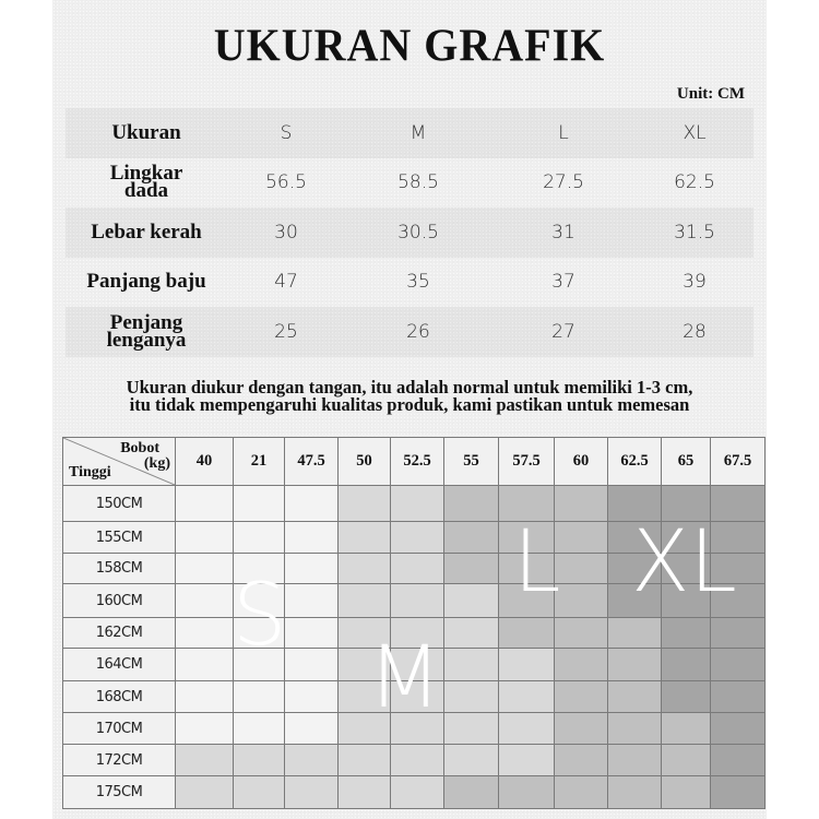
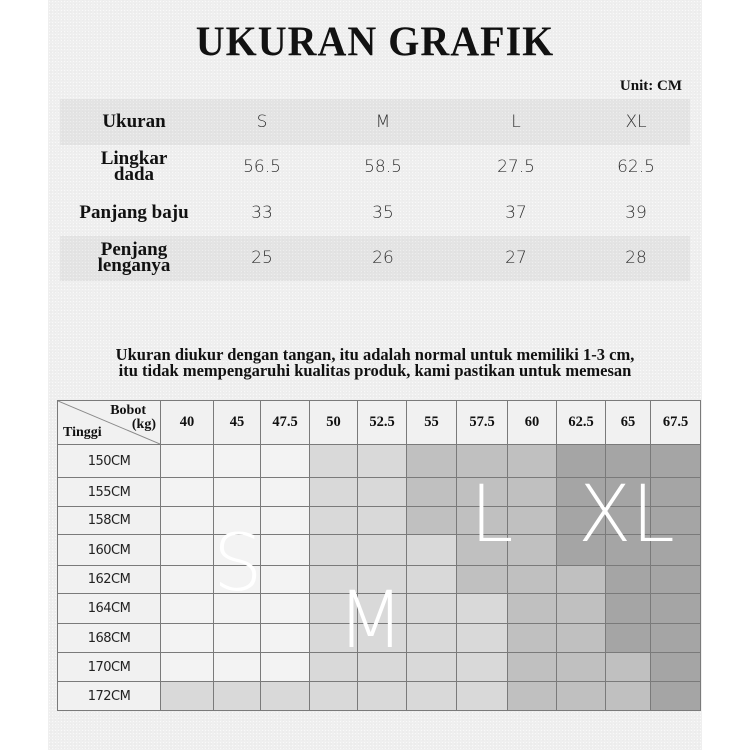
  UKURAN GRAFIK
  Unit: CM
  Ukuran
  S
  M
  L
  XL
  Lingkar dada
  56.5
  58.5
  27.5
  62.5
- Lebar kerah
- 30
- 30.5
- 31
- 31.5
  Panjang baju
- 47
+ 33
  35
  37
  39
  Penjang lenganya
  25
  26
  27
  28
  Ukuran diukur dengan tangan, itu adalah normal untuk memiliki 1-3 cm,
  itu tidak mempengaruhi kualitas produk, kami pastikan untuk memesan
- Bobot (kg) Tinggi	40	21	47.5	50	52.5	55	57.5	60	62.5	65	67.5
+ Bobot (kg) Tinggi	40	45	47.5	50	52.5	55	57.5	60	62.5	65	67.5
  150CM
  155CM
  158CM
  160CM
  162CM
  164CM
  168CM
  170CM
  172CM
- 175CM
  S
  M
  L
  XL
